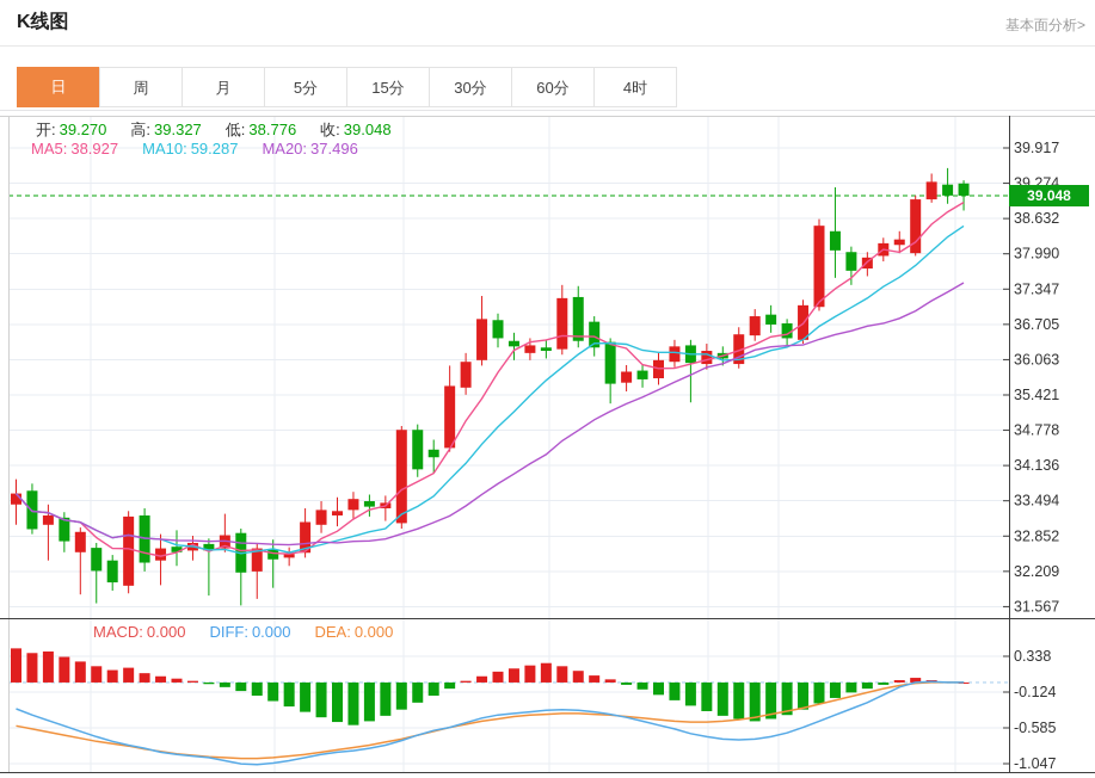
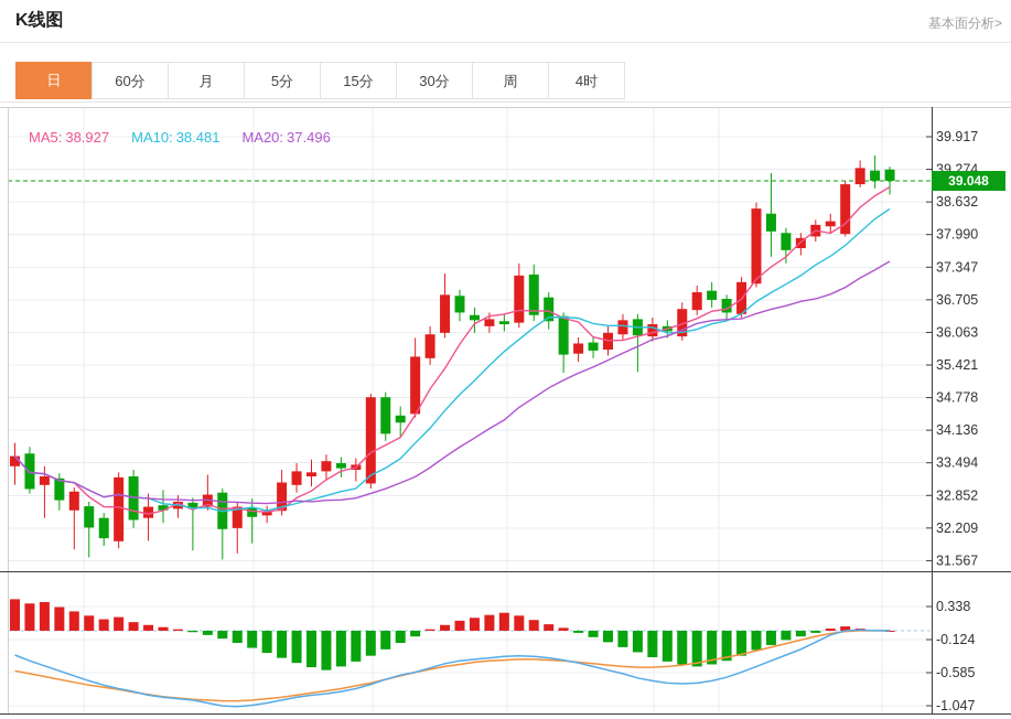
  K线图
  基本面分析>
  日
- 周
+ 60分
  月
  5分
  15分
  30分
- 60分
+ 周
  4时
  39.917
  39.274
  38.632
  37.990
  37.347
  36.705
  36.063
  35.421
  34.778
  34.136
  33.494
  32.852
  32.209
  31.567
  0.338
  -0.124
  -0.585
  -1.047
- 开: 39.270 高: 39.327 低: 38.776 收: 39.048
- MA5: 38.927 MA10: 59.287 MA20: 37.496
+ MA5: 38.927 MA10: 38.481 MA20: 37.496
- MACD: 0.000 DIFF: 0.000 DEA: 0.000
  39.048
